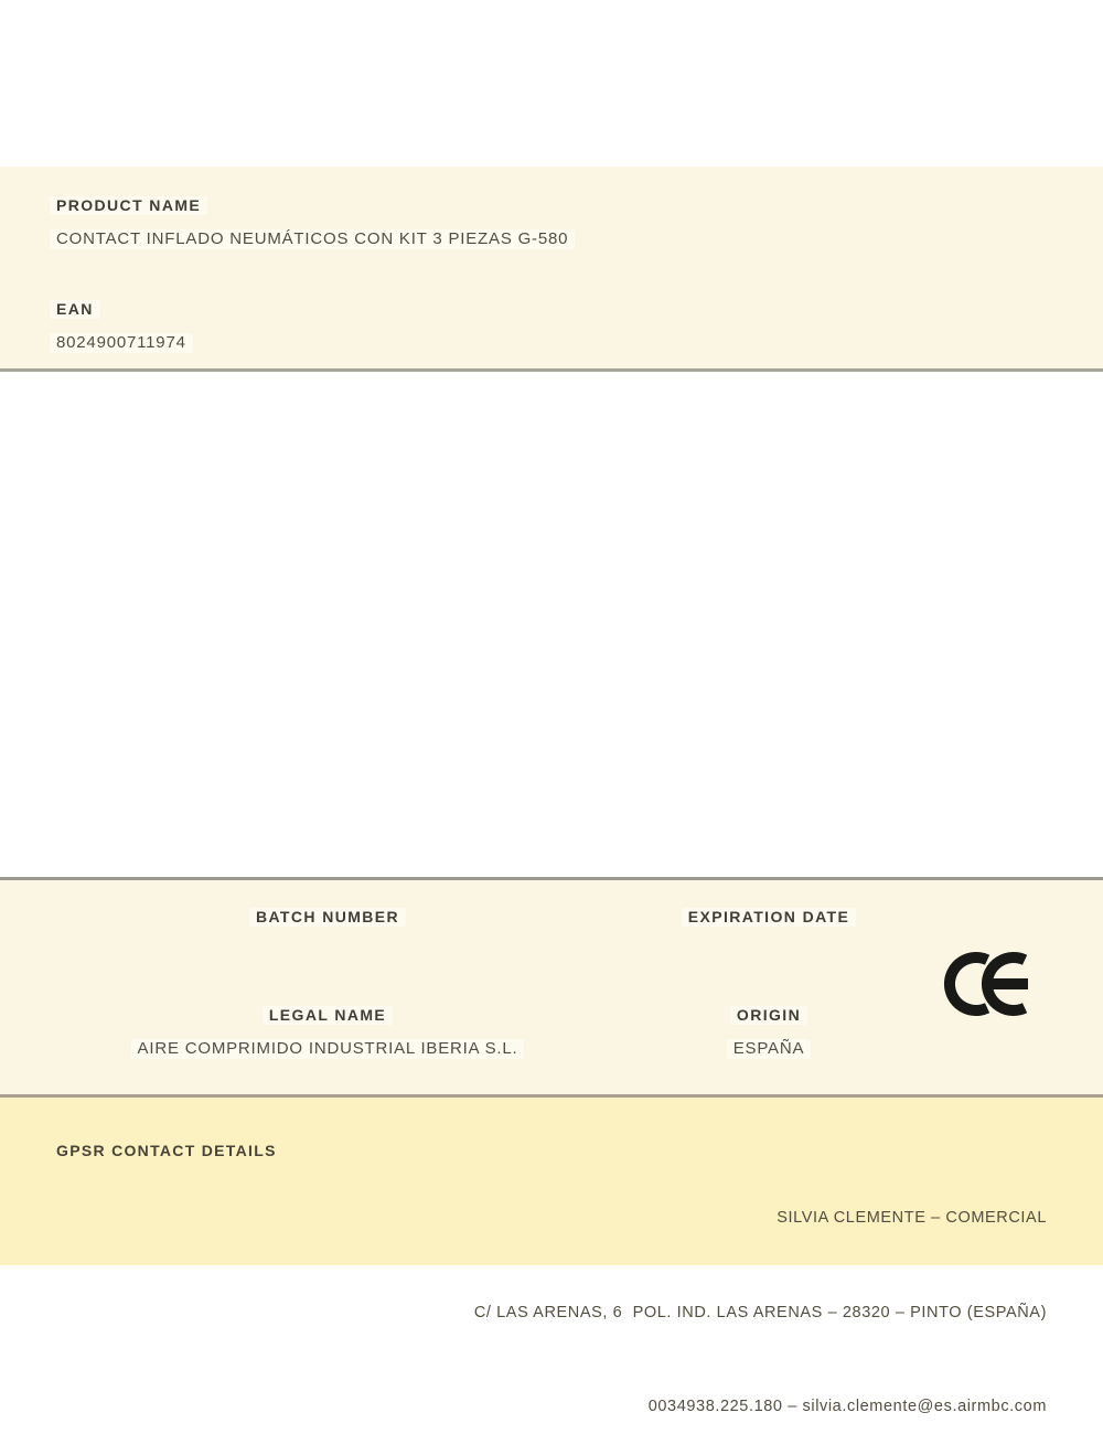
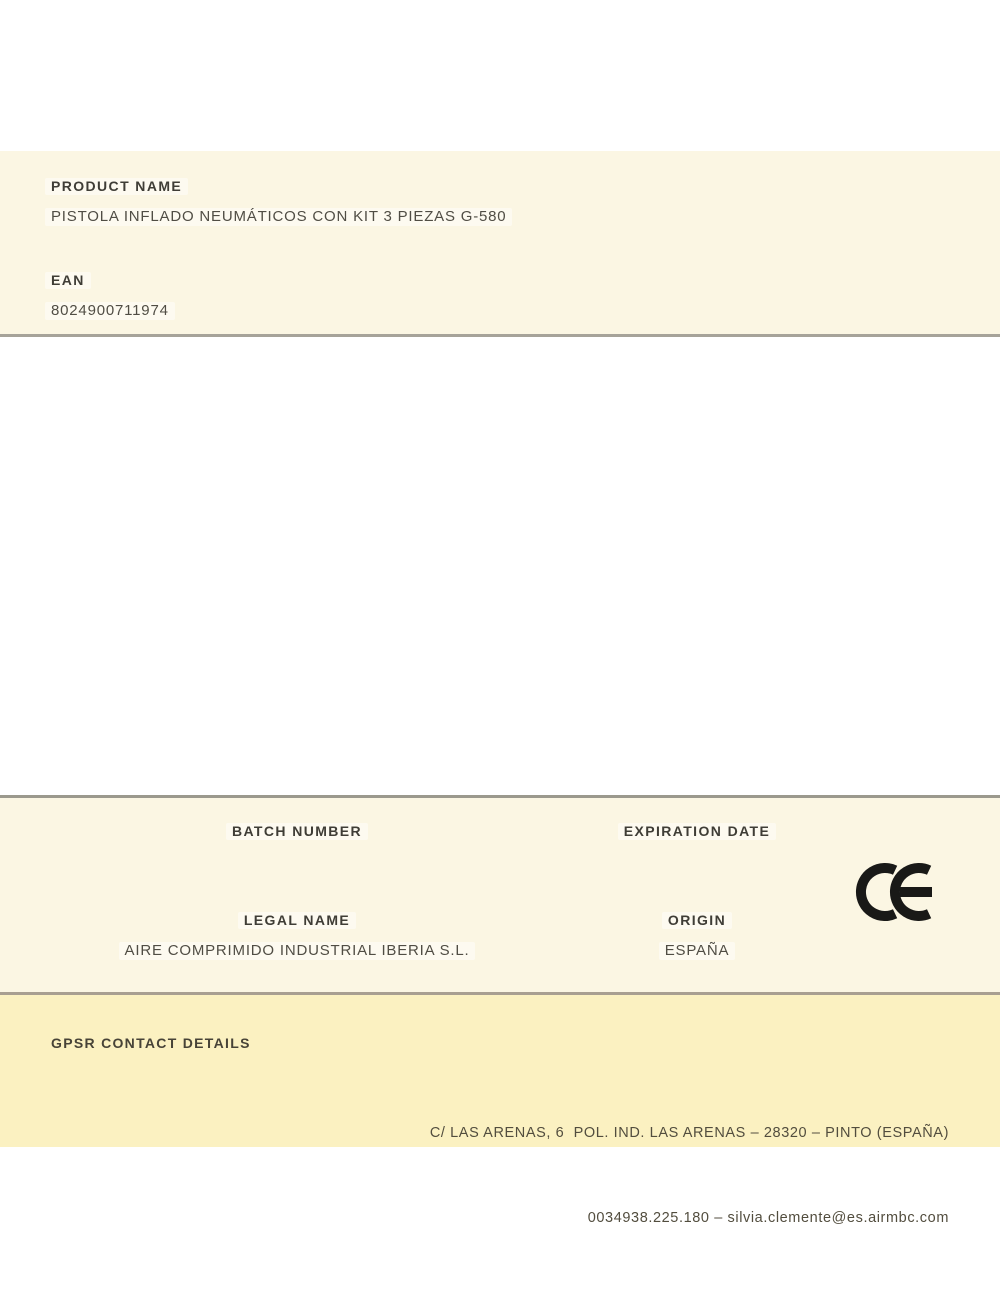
  PRODUCT NAME
- CONTACT INFLADO NEUMÁTICOS CON KIT 3 PIEZAS G-580
+ PISTOLA INFLADO NEUMÁTICOS CON KIT 3 PIEZAS G-580
  EAN
  8024900711974
  BATCH NUMBER
  EXPIRATION DATE
  LEGAL NAME
  ORIGIN
  AIRE COMPRIMIDO INDUSTRIAL IBERIA S.L.
  ESPAÑA
  GPSR CONTACT DETAILS
- SILVIA CLEMENTE – COMERCIAL
  C/ LAS ARENAS, 6 POL. IND. LAS ARENAS – 28320 – PINTO (ESPAÑA)
  0034938.225.180 – silvia.clemente@es.airmbc.com
